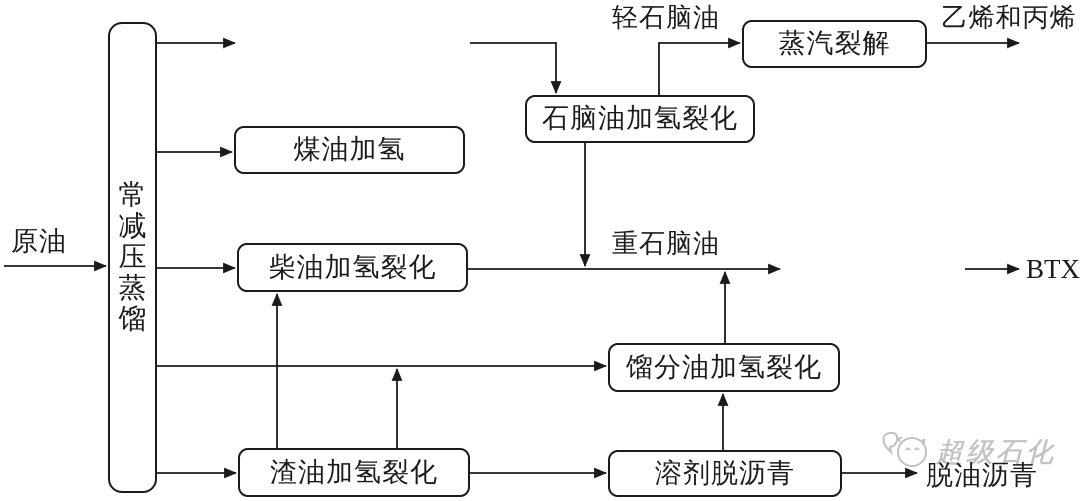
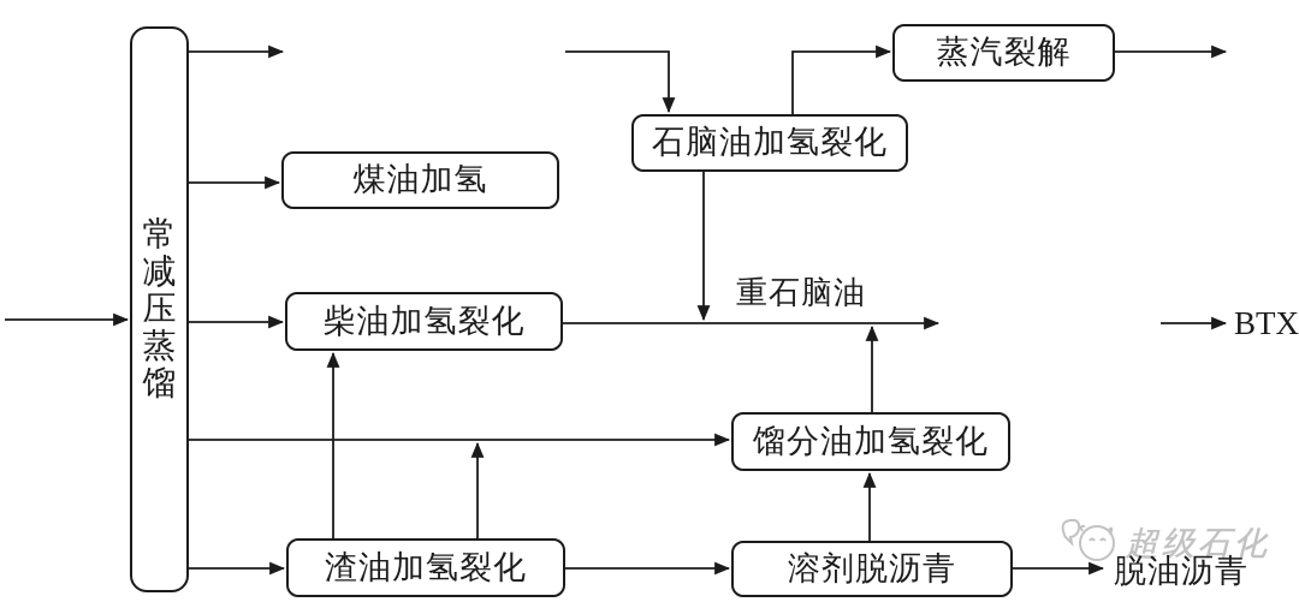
  超级石化
  常减压蒸馏
  煤油加氢
  石脑油加氢裂化
  蒸汽裂解
  柴油加氢裂化
  馏分油加氢裂化
  渣油加氢裂化
  溶剂脱沥青
- 原油
- 轻石脑油
- 乙烯和丙烯
  重石脑油
  BTX
  脱油沥青
